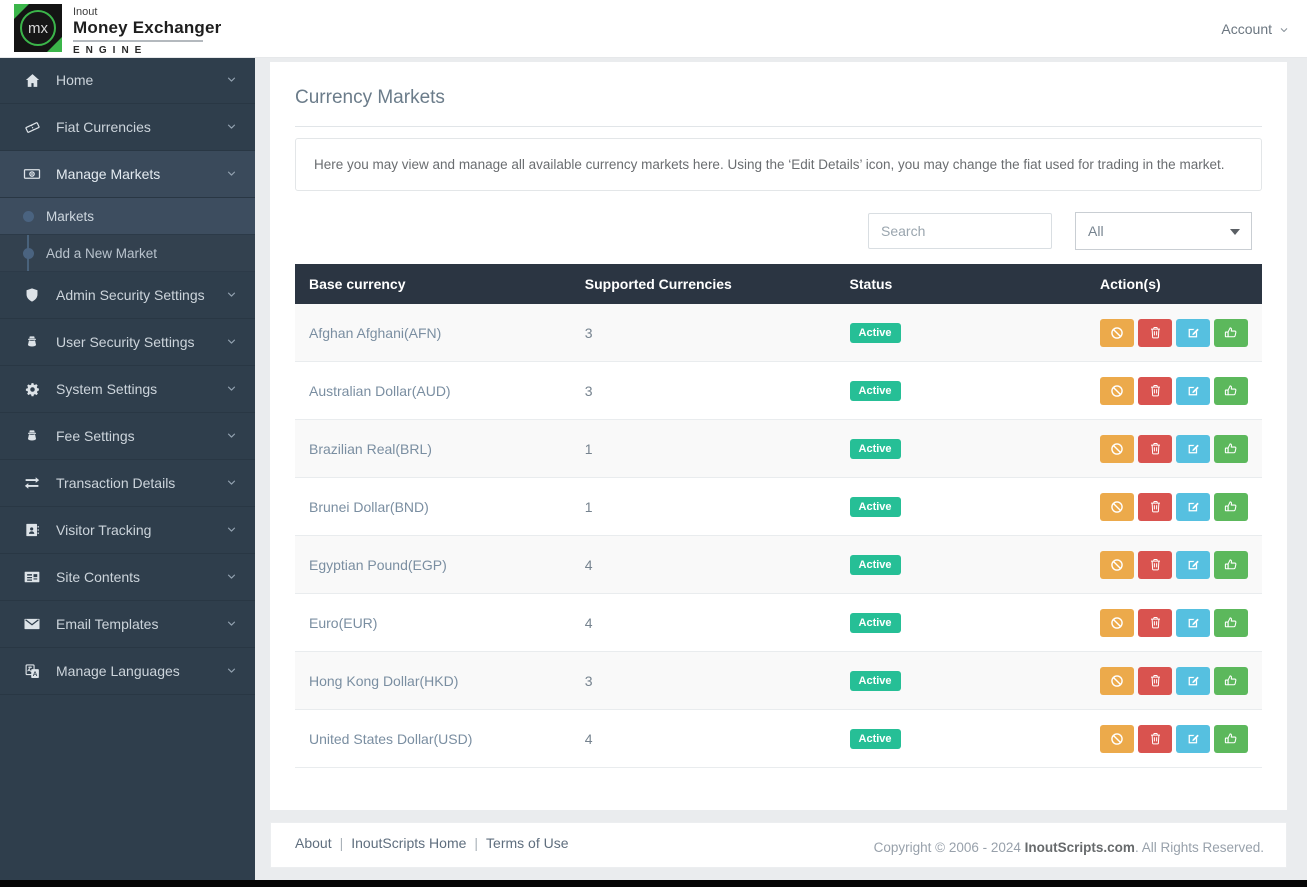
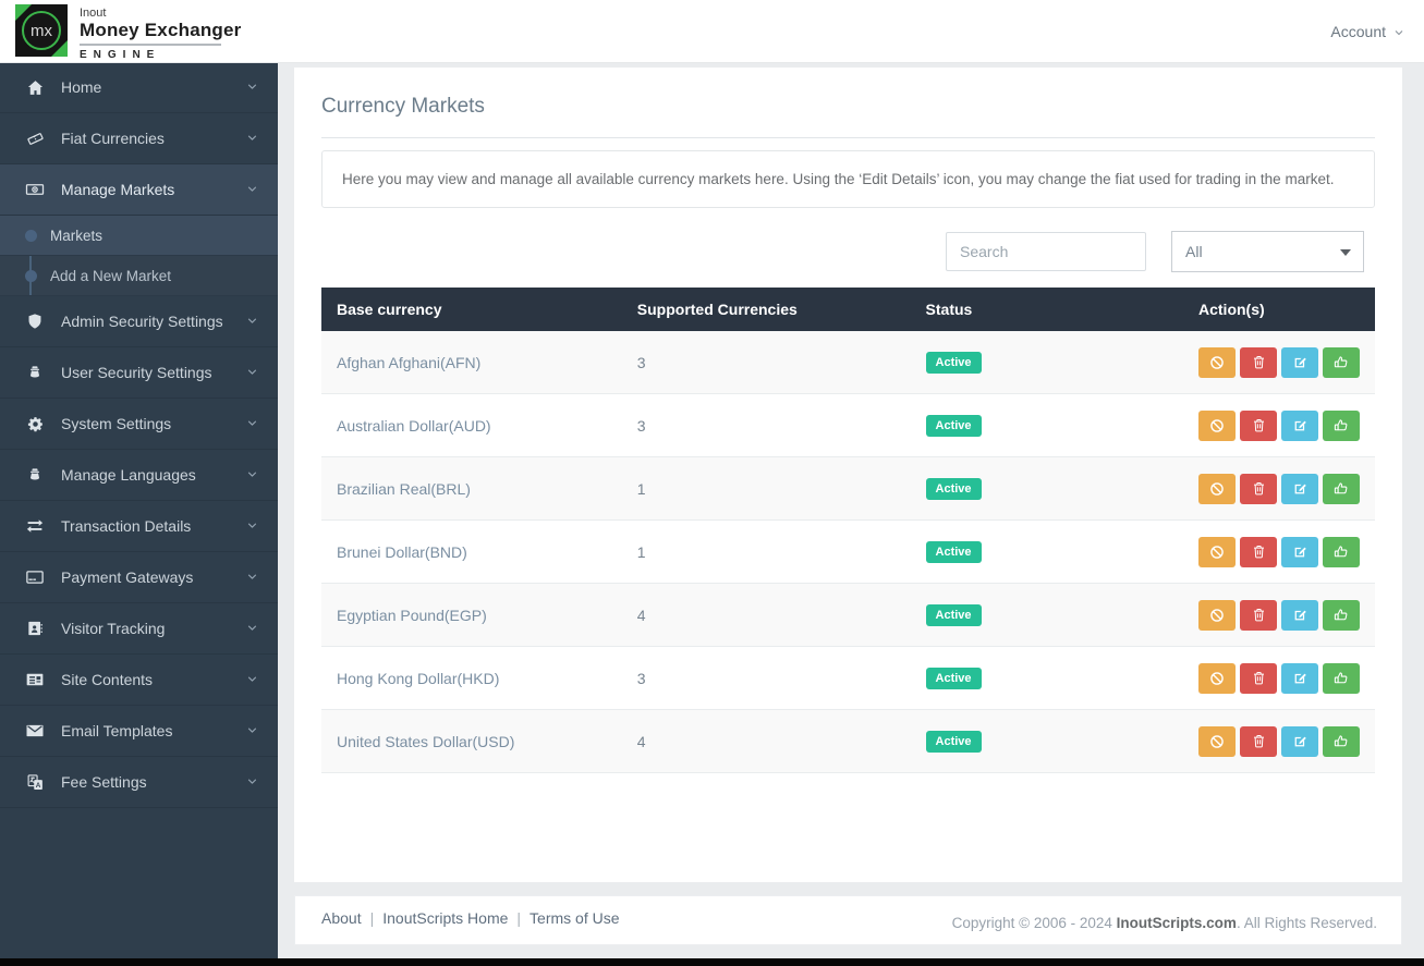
  mx
  Inout
  Money Exchanger
  ENGINE
  Account
  Home
  Fiat Currencies
  Manage Markets
  Markets
  Add a New Market
  Admin Security Settings
  User Security Settings
  System Settings
- Fee Settings
+ Manage Languages
  Transaction Details
+ Payment Gateways
  Visitor Tracking
  Site Contents
  Email Templates
- Manage Languages
+ Fee Settings
  Currency Markets
  Here you may view and manage all available currency markets here. Using the ‘Edit Details’ icon, you may change the fiat used for trading in the market.
  Search
  All
  Base currency	Supported Currencies	Status	Action(s)
  Afghan Afghani(AFN)	3	Active
  Australian Dollar(AUD)	3	Active
  Brazilian Real(BRL)	1	Active
  Brunei Dollar(BND)	1	Active
  Egyptian Pound(EGP)	4	Active
- Euro(EUR)	4	Active
  Hong Kong Dollar(HKD)	3	Active
  United States Dollar(USD)	4	Active
  About | InoutScripts Home | Terms of Use
  Copyright © 2006 - 2024 InoutScripts.com. All Rights Reserved.
